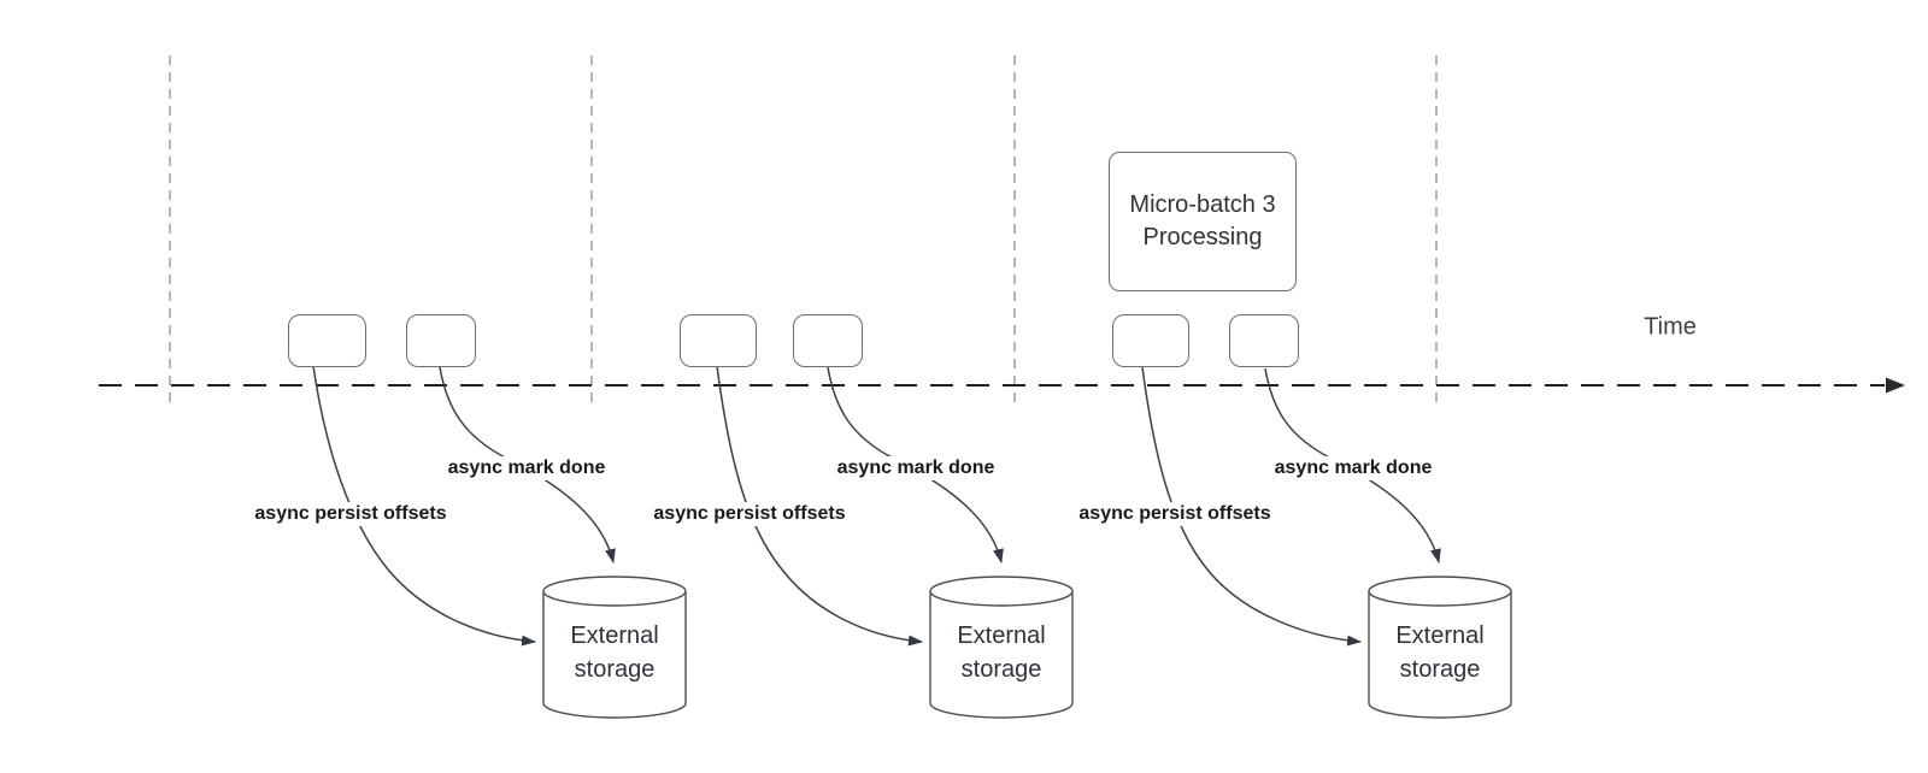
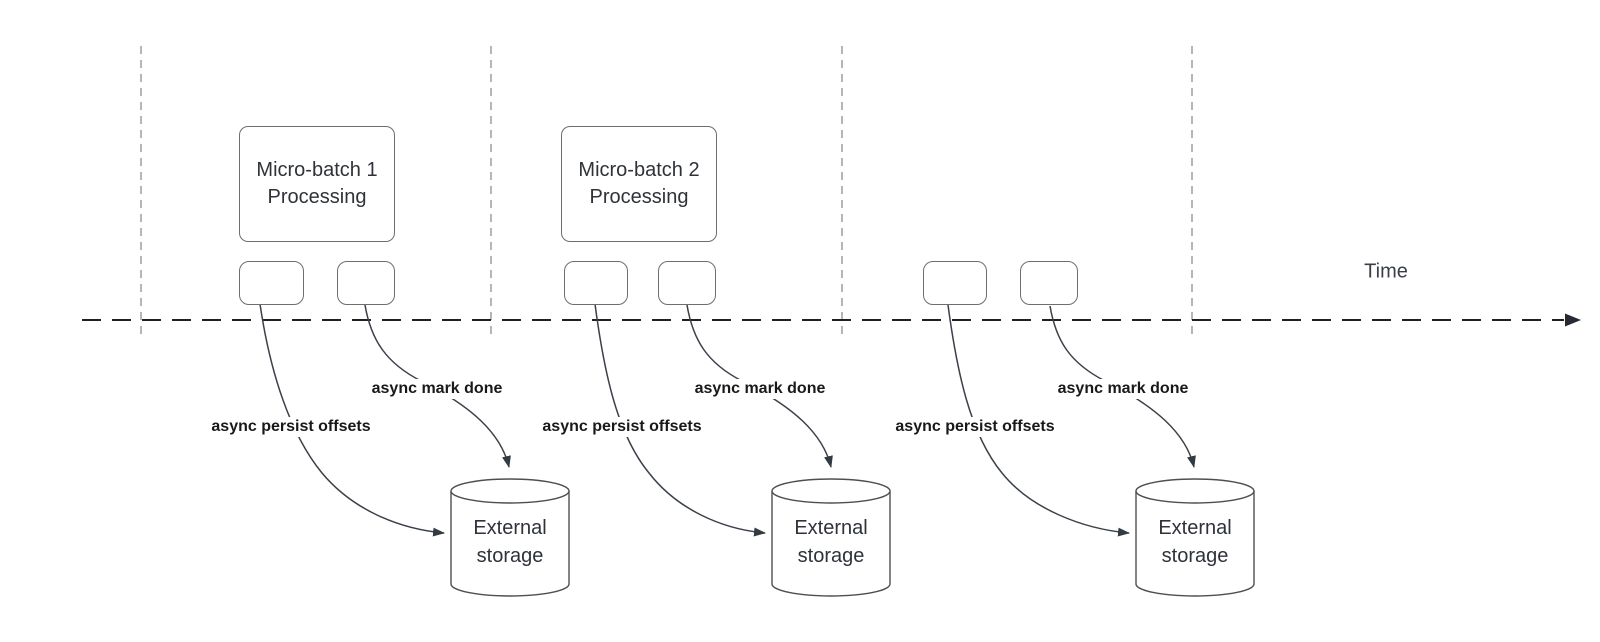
+ Micro-batch 1 Processing
  async persist offsets
  async mark done
  External storage
+ Micro-batch 2 Processing
  async persist offsets
  async mark done
  External storage
- Micro-batch 3 Processing
  async persist offsets
  async mark done
  External storage
  Time
